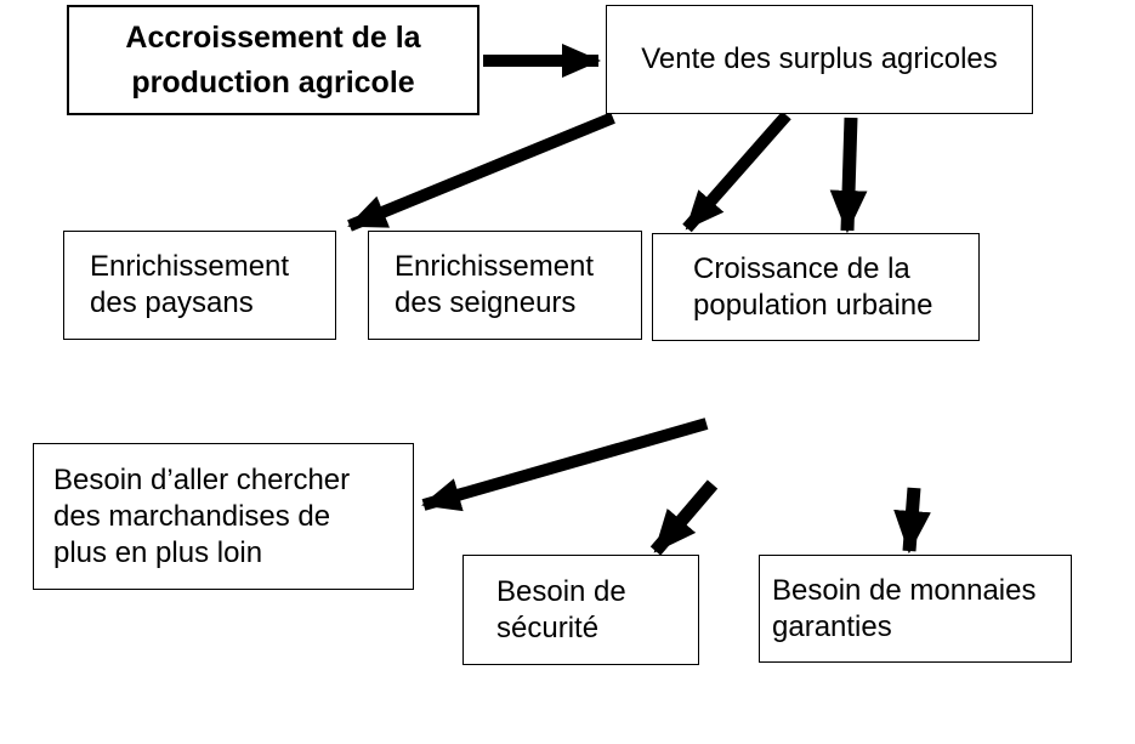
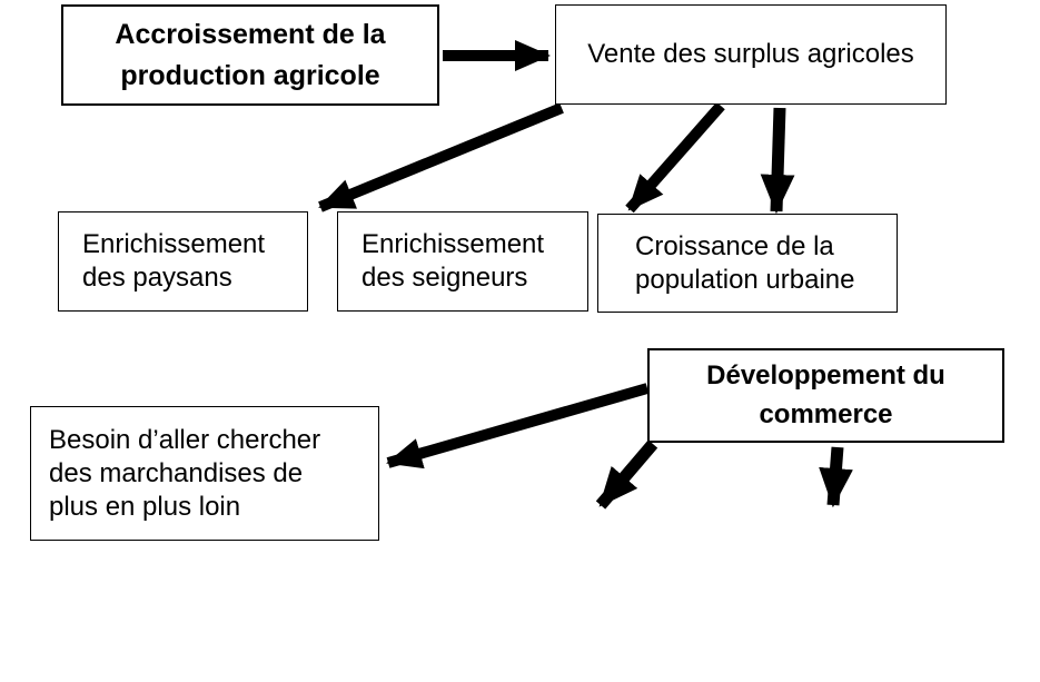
  Accroissement de la
  production agricole
  Vente des surplus agricoles
  Enrichissement
  des paysans
  Enrichissement
  des seigneurs
  Croissance de la
  population urbaine
+ Développement du
+ commerce
  Besoin d’aller chercher
  des marchandises de
  plus en plus loin
- Besoin de
- sécurité
- Besoin de monnaies
- garanties
